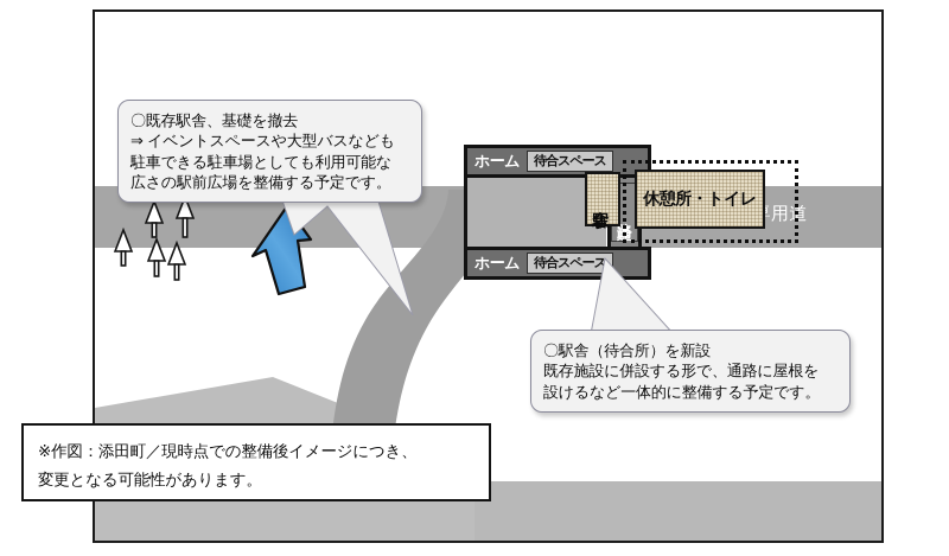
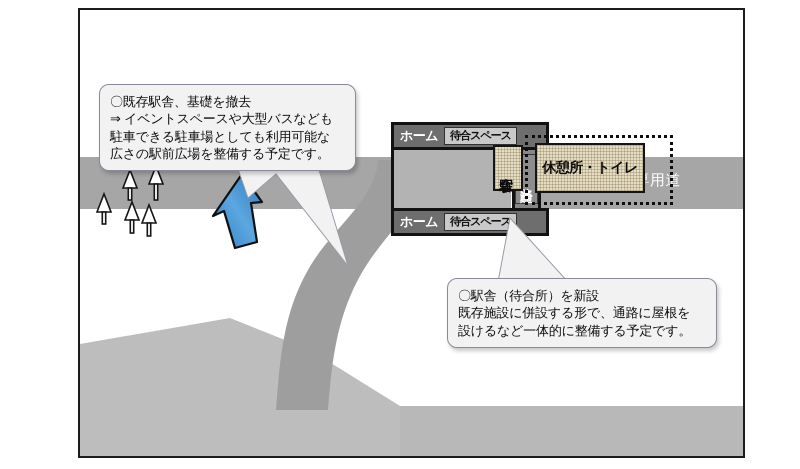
  ホーム
  待合スペース
  ホーム
  待合スペース
  休憩所・トイレ
  〇既存駅舎、基礎を撤去
  ⇒ イベントスペースや大型バスなども
  駐車できる駐車場としても利用可能な
  広さの駅前広場を整備する予定です。
  〇駅舎（待合所）を新設
  既存施設に併設する形で、通路に屋根を
  設けるなど一体的に整備する予定です。
- ※作図：添田町／現時点での整備後イメージにつき、
- 変更となる可能性があります。
